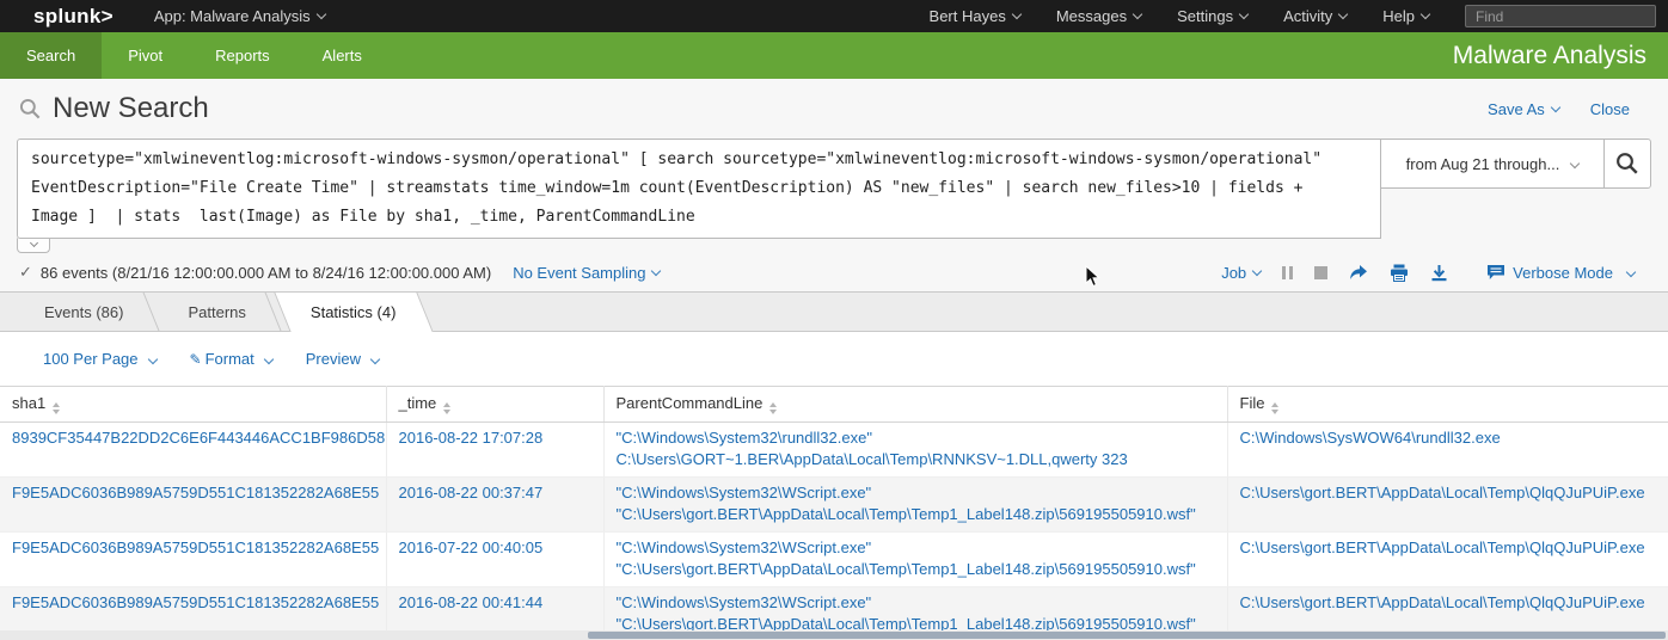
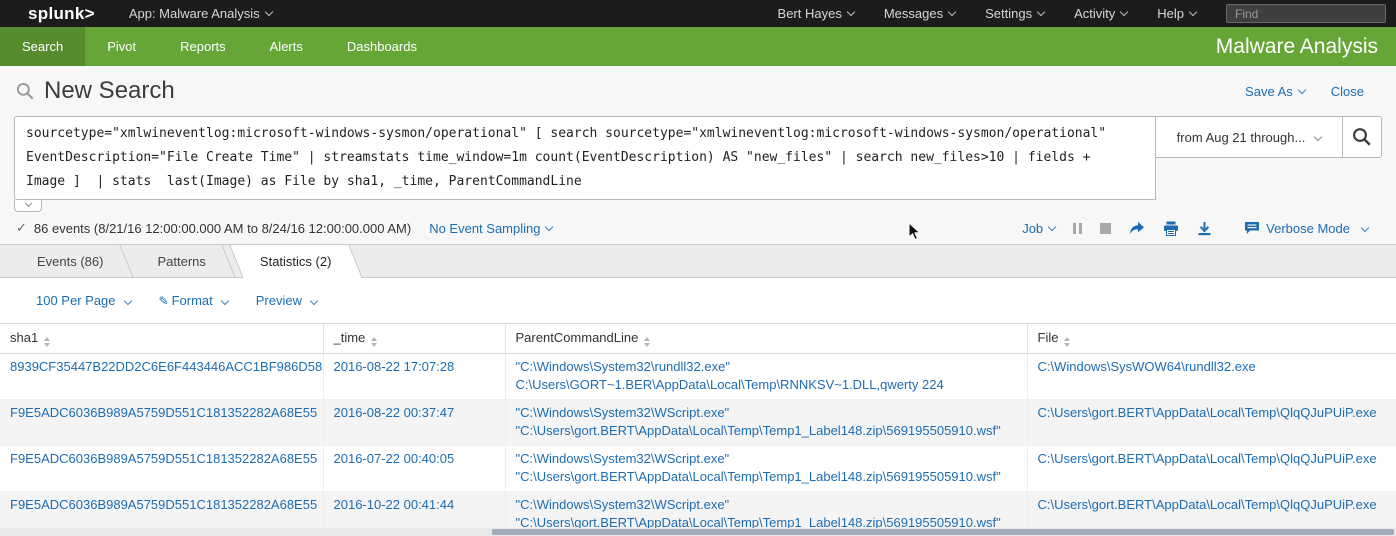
  splunk>
  App: Malware Analysis
  Bert Hayes
  Messages
  Settings
  Activity
  Help
  Find
  Search
  Pivot
  Reports
  Alerts
+ Dashboards
  Malware Analysis
  New Search
  Save As
  Close
  sourcetype="xmlwineventlog:microsoft-windows-sysmon/operational" [ search sourcetype="xmlwineventlog:microsoft-windows-sysmon/operational"
  EventDescription="File Create Time" | streamstats time_window=1m count(EventDescription) AS "new_files" | search new_files>10 | fields +
  Image ] | stats last(Image) as File by sha1, _time, ParentCommandLine
  from Aug 21 through...
  ✓
  86 events (8/21/16 12:00:00.000 AM to 8/24/16 12:00:00.000 AM)
  No Event Sampling
  Job
  Verbose Mode
  Events (86)
  Patterns
- Statistics (4)
+ Statistics (2)
  100 Per Page
  ✎
  Format
  Preview
  sha1	_time	ParentCommandLine	File
- 8939CF35447B22DD2C6E6F443446ACC1BF986D58	2016-08-22 17:07:28	"C:\Windows\System32\rundll32.exe"C:\Users\GORT~1.BER\AppData\Local\Temp\RNNKSV~1.DLL,qwerty 323	C:\Windows\SysWOW64\rundll32.exe
+ 8939CF35447B22DD2C6E6F443446ACC1BF986D58	2016-08-22 17:07:28	"C:\Windows\System32\rundll32.exe"C:\Users\GORT~1.BER\AppData\Local\Temp\RNNKSV~1.DLL,qwerty 224	C:\Windows\SysWOW64\rundll32.exe
  F9E5ADC6036B989A5759D551C181352282A68E55	2016-08-22 00:37:47	"C:\Windows\System32\WScript.exe""C:\Users\gort.BERT\AppData\Local\Temp\Temp1_Label148.zip\569195505910.wsf"	C:\Users\gort.BERT\AppData\Local\Temp\QlqQJuPUiP.exe
  F9E5ADC6036B989A5759D551C181352282A68E55	2016-07-22 00:40:05	"C:\Windows\System32\WScript.exe""C:\Users\gort.BERT\AppData\Local\Temp\Temp1_Label148.zip\569195505910.wsf"	C:\Users\gort.BERT\AppData\Local\Temp\QlqQJuPUiP.exe
- F9E5ADC6036B989A5759D551C181352282A68E55	2016-08-22 00:41:44	"C:\Windows\System32\WScript.exe""C:\Users\gort.BERT\AppData\Local\Temp\Temp1_Label148.zip\569195505910.wsf"	C:\Users\gort.BERT\AppData\Local\Temp\QlqQJuPUiP.exe
+ F9E5ADC6036B989A5759D551C181352282A68E55	2016-10-22 00:41:44	"C:\Windows\System32\WScript.exe""C:\Users\gort.BERT\AppData\Local\Temp\Temp1_Label148.zip\569195505910.wsf"	C:\Users\gort.BERT\AppData\Local\Temp\QlqQJuPUiP.exe
